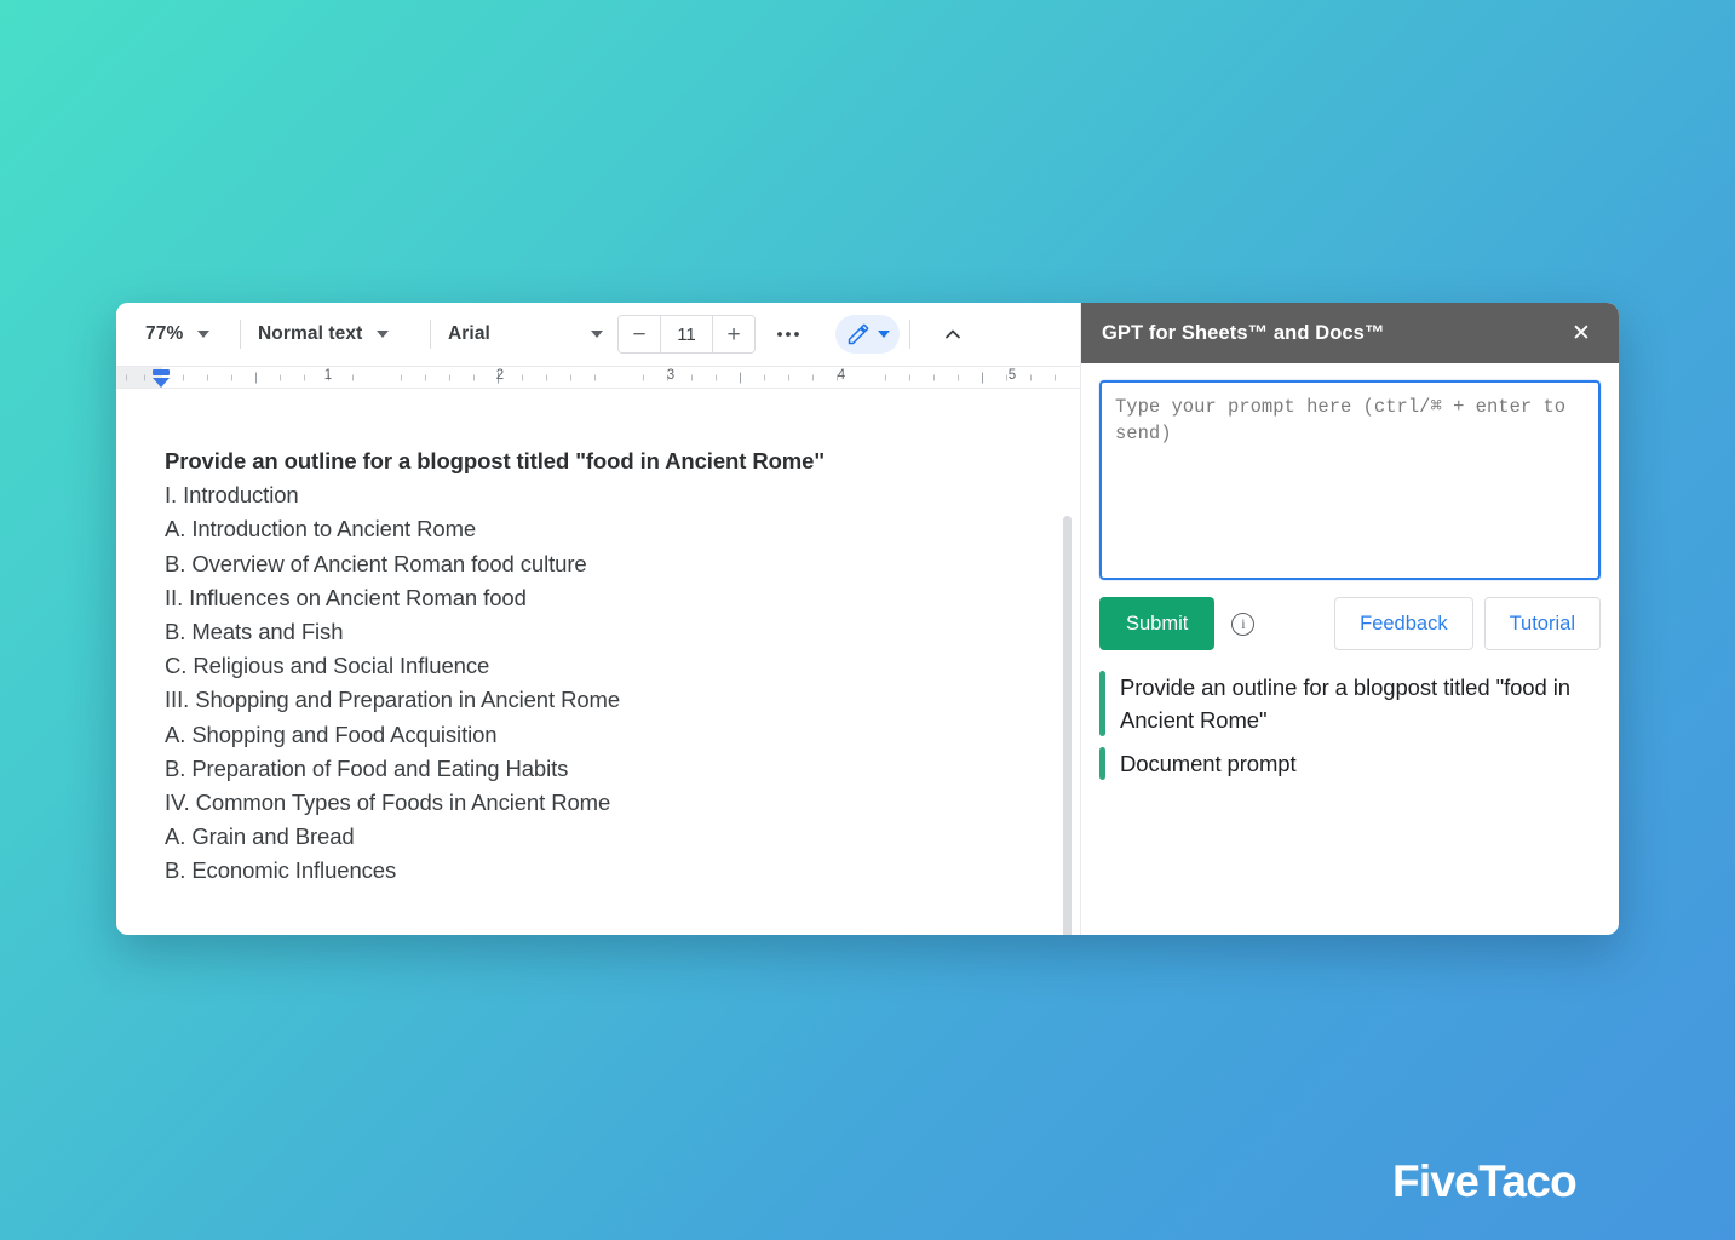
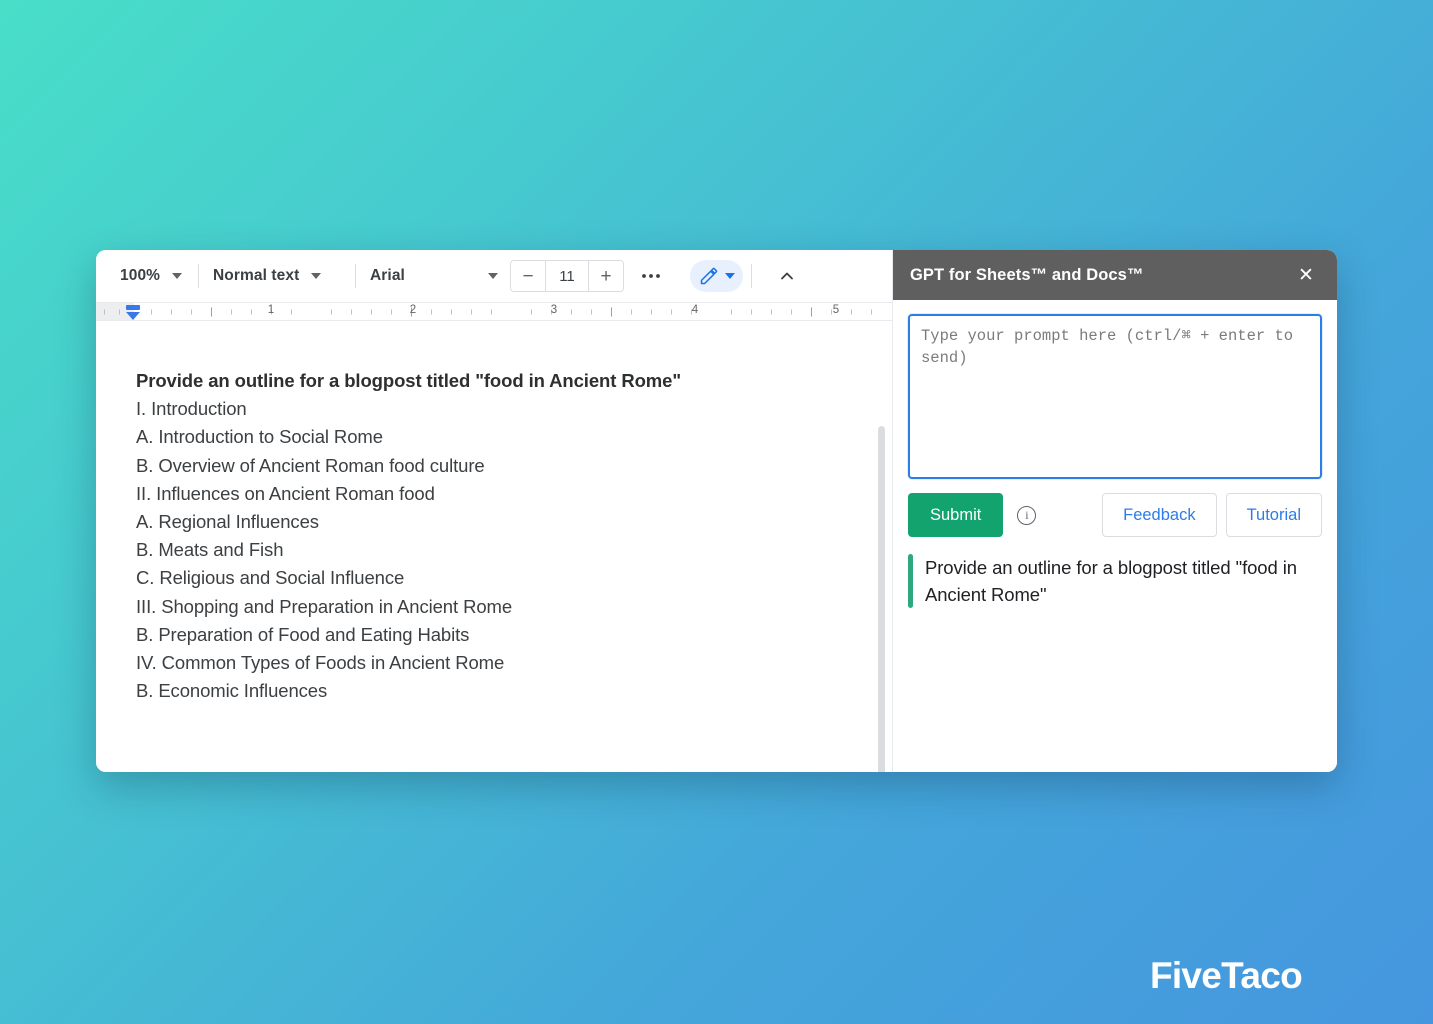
- 77%
+ 100%
  Normal text
  Arial
  −
  11
  +
  1
  2
  3
  4
  5
  Provide an outline for a blogpost titled "food in Ancient Rome"
  I. Introduction
- A. Introduction to Ancient Rome
+ A. Introduction to Social Rome
  B. Overview of Ancient Roman food culture
  II. Influences on Ancient Roman food
+ A. Regional Influences
  B. Meats and Fish
  C. Religious and Social Influence
  III. Shopping and Preparation in Ancient Rome
- A. Shopping and Food Acquisition
  B. Preparation of Food and Eating Habits
  IV. Common Types of Foods in Ancient Rome
- A. Grain and Bread
  B. Economic Influences
  GPT for Sheets™ and Docs™
  ✕
  Submit
  i
  Feedback
  Tutorial
  Provide an outline for a blogpost titled "food in Ancient Rome"
- Document prompt
  FiveTaco
